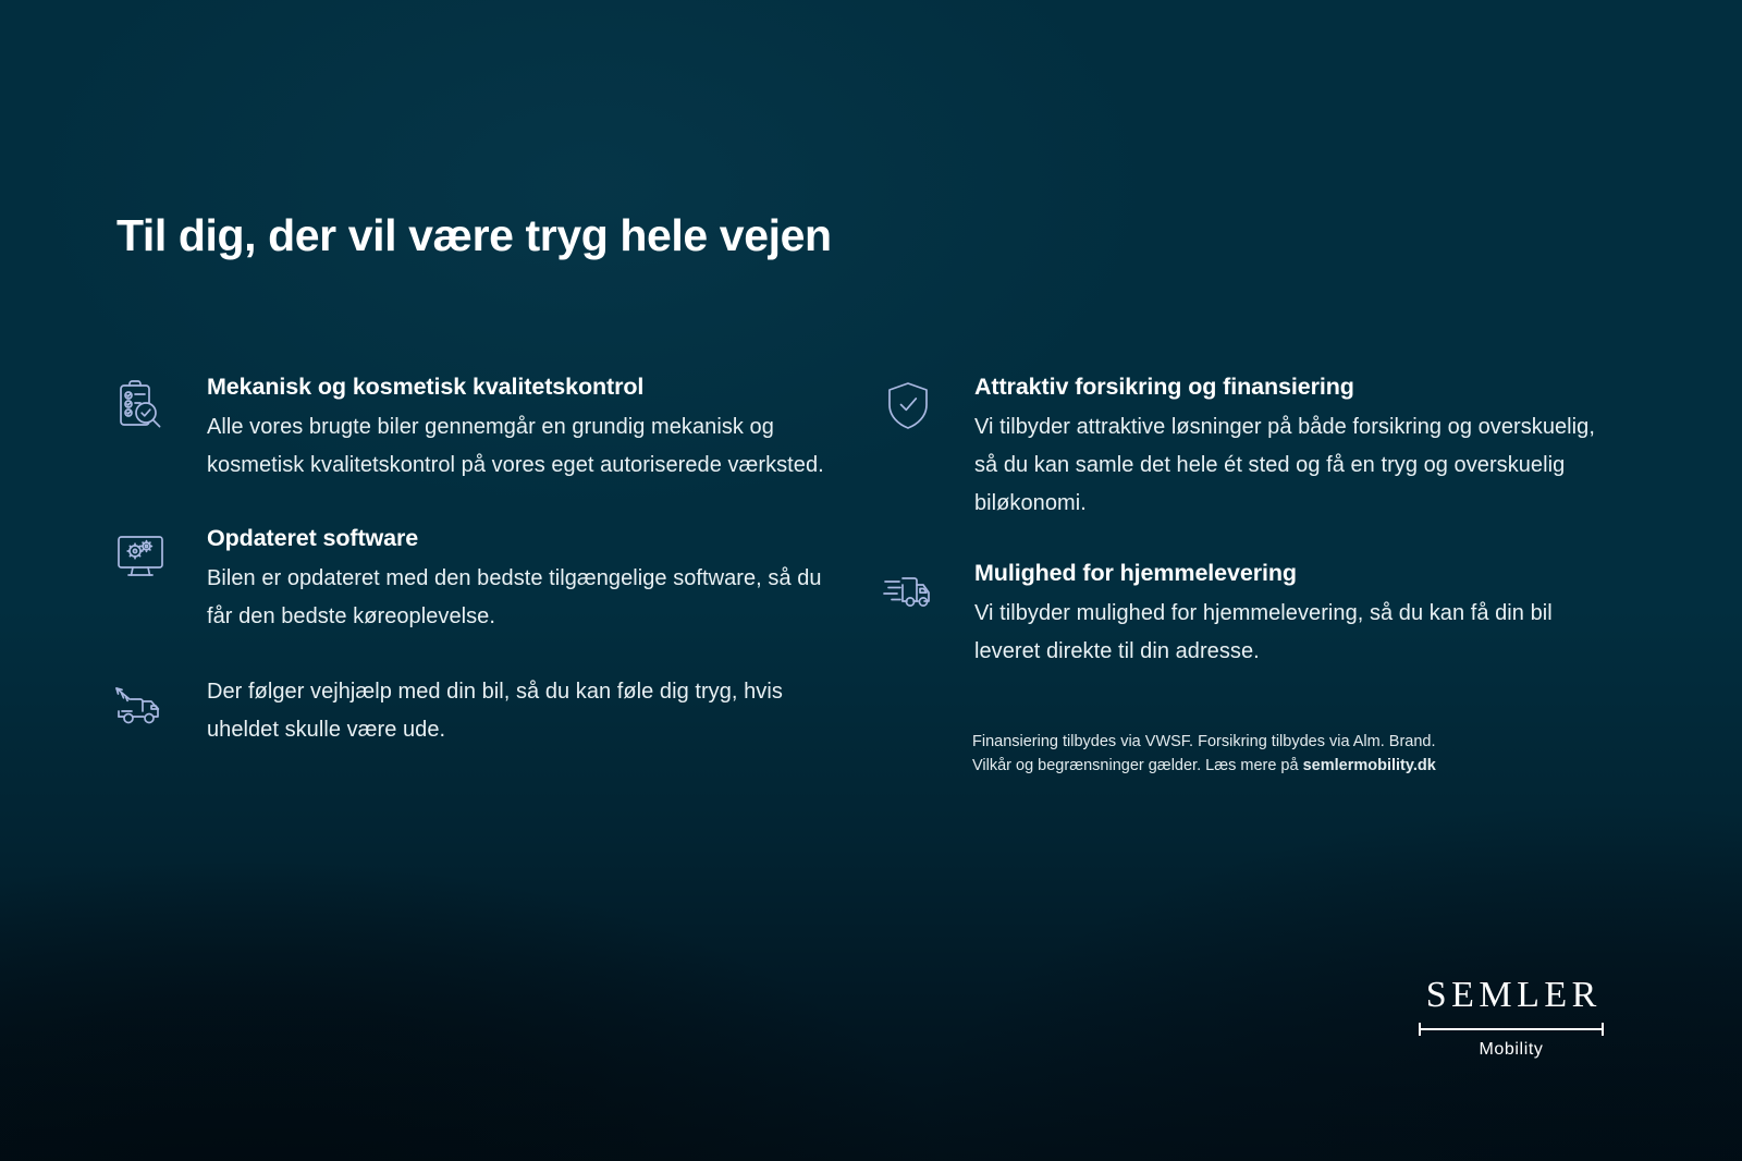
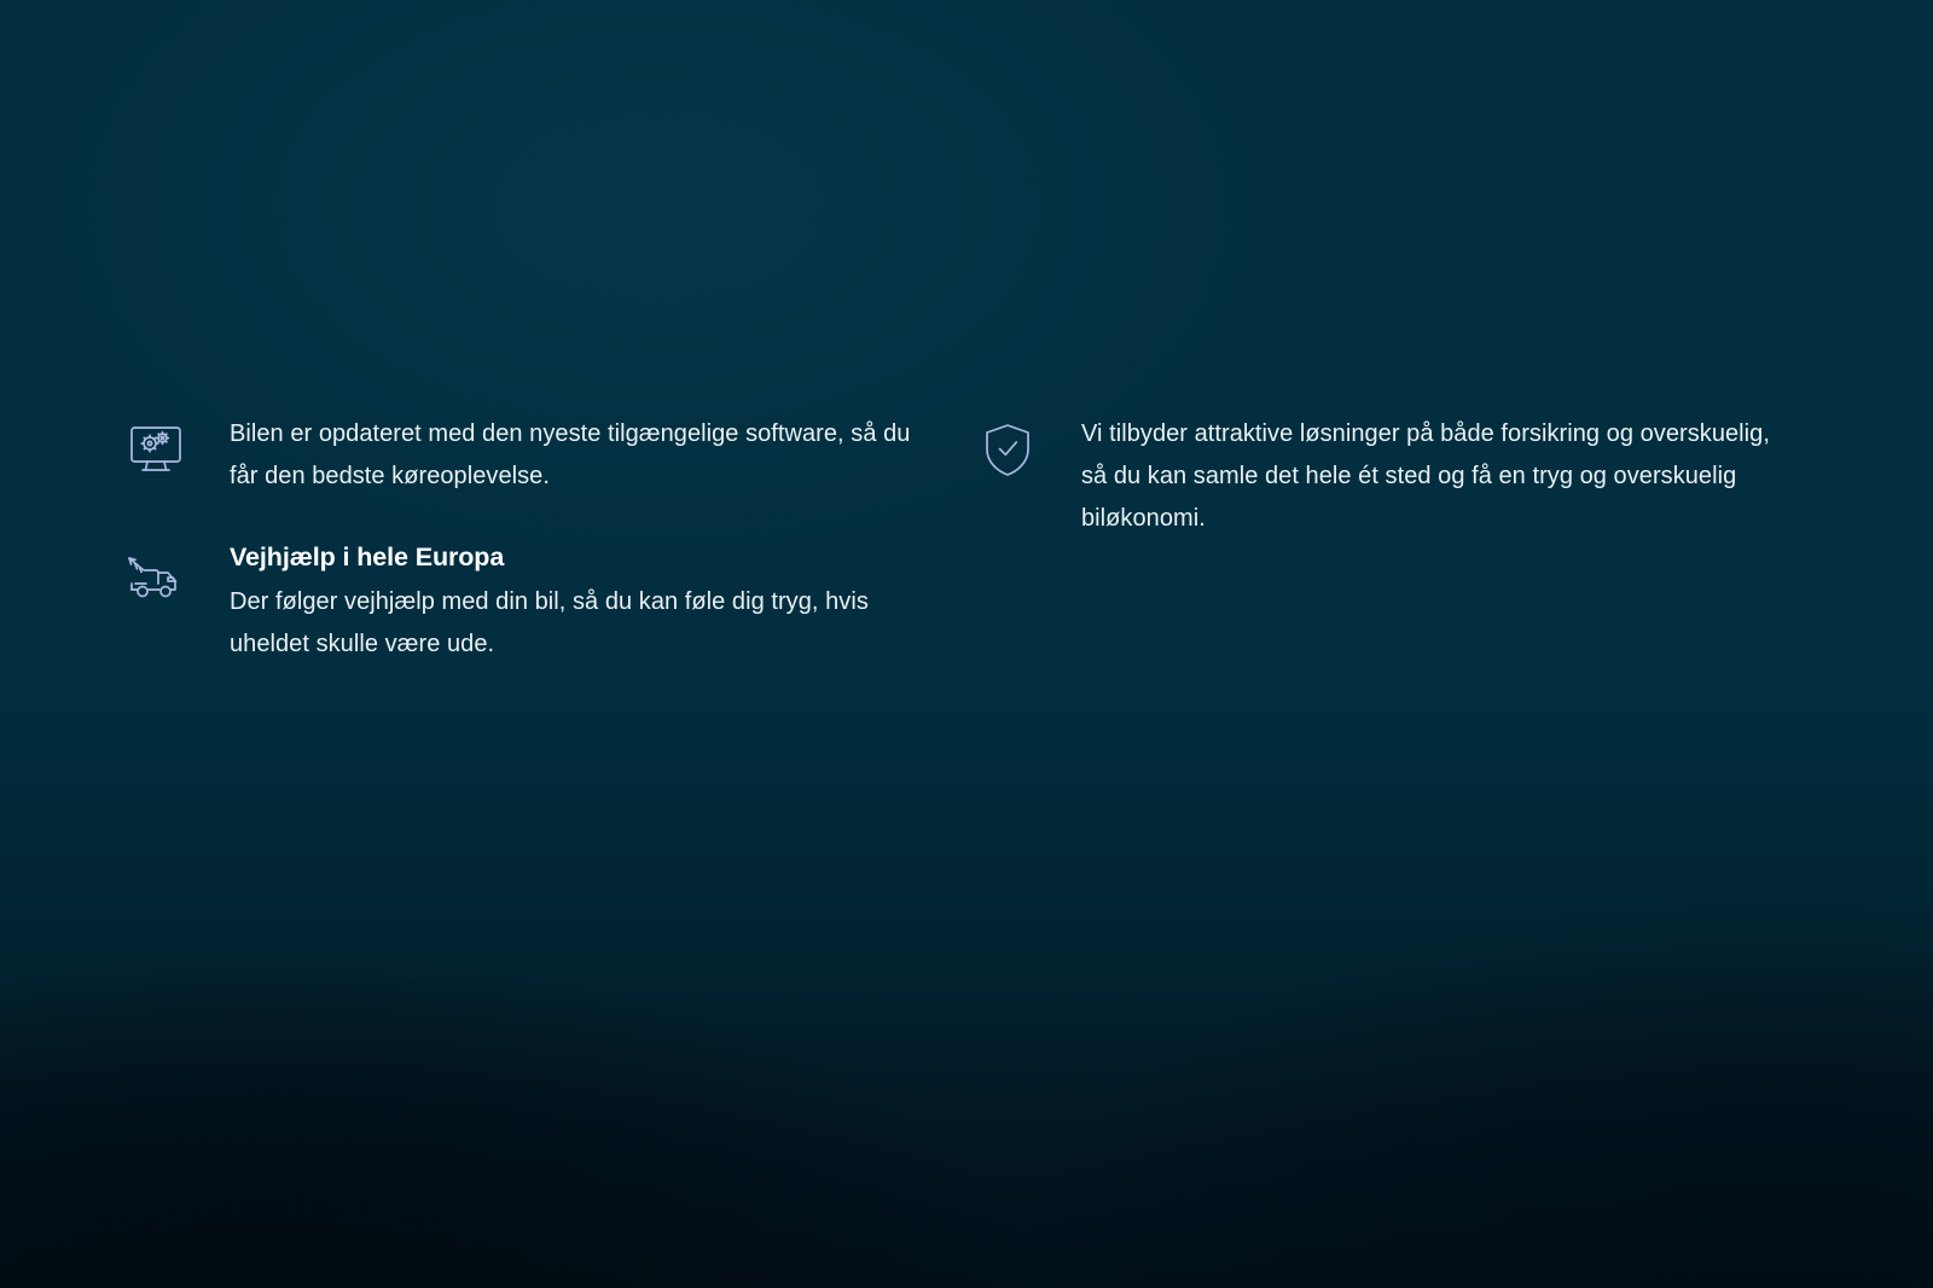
- Til dig, der vil være tryg hele vejen
- Mekanisk og kosmetisk kvalitetskontrol
- Alle vores brugte biler gennemgår en grundig mekanisk og kosmetisk kvalitetskontrol på vores eget autoriserede værksted.
- Opdateret software
- Bilen er opdateret med den bedste tilgængelige software, så du får den bedste køreoplevelse.
+ Bilen er opdateret med den nyeste tilgængelige software, så du får den bedste køreoplevelse.
+ Vejhjælp i hele Europa
  Der følger vejhjælp med din bil, så du kan føle dig tryg, hvis uheldet skulle være ude.
- Attraktiv forsikring og finansiering
  Vi tilbyder attraktive løsninger på både forsikring og overskuelig, så du kan samle det hele ét sted og få en tryg og overskuelig biløkonomi.
- Mulighed for hjemmelevering
- Vi tilbyder mulighed for hjemmelevering, så du kan få din bil leveret direkte til din adresse.
- Finansiering tilbydes via VWSF. Forsikring tilbydes via Alm. Brand.
- Vilkår og begrænsninger gælder. Læs mere på semlermobility.dk
- SEMLER
- Mobility
